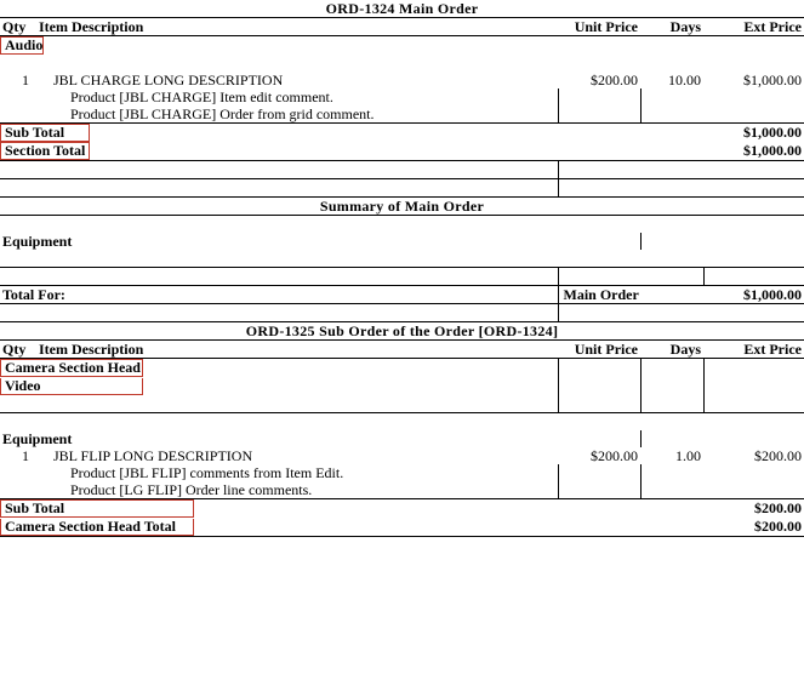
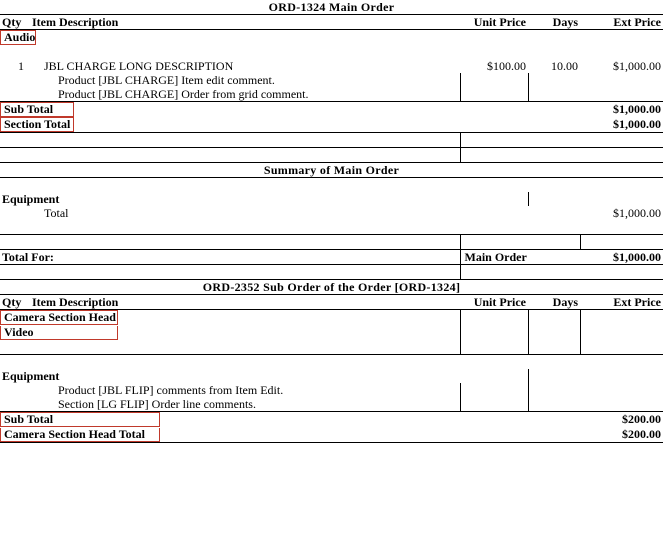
  ORD-1324 Main Order
  Qty	Item Description	Unit Price	Days	Ext Price
  Audio
- 1	JBL CHARGE LONG DESCRIPTION	$200.00	10.00	$1,000.00
+ 1	JBL CHARGE LONG DESCRIPTION	$100.00	10.00	$1,000.00
  	Product [JBL CHARGE] Item edit comment.
  	Product [JBL CHARGE] Order from grid comment.
  Sub Total			$1,000.00
  Section Total			$1,000.00
  Summary of Main Order
  Equipment
+ 	Total			$1,000.00
  Total For:	Main Order	$1,000.00
- ORD-1325 Sub Order of the Order [ORD-1324]
+ ORD-2352 Sub Order of the Order [ORD-1324]
  Qty	Item Description	Unit Price	Days	Ext Price
  Camera Section Head
  Video
  Equipment
- 1	JBL FLIP LONG DESCRIPTION	$200.00	1.00	$200.00
  	Product [JBL FLIP] comments from Item Edit.
- 	Product [LG FLIP] Order line comments.
+ 	Section [LG FLIP] Order line comments.
  Sub Total			$200.00
  Camera Section Head Total			$200.00
